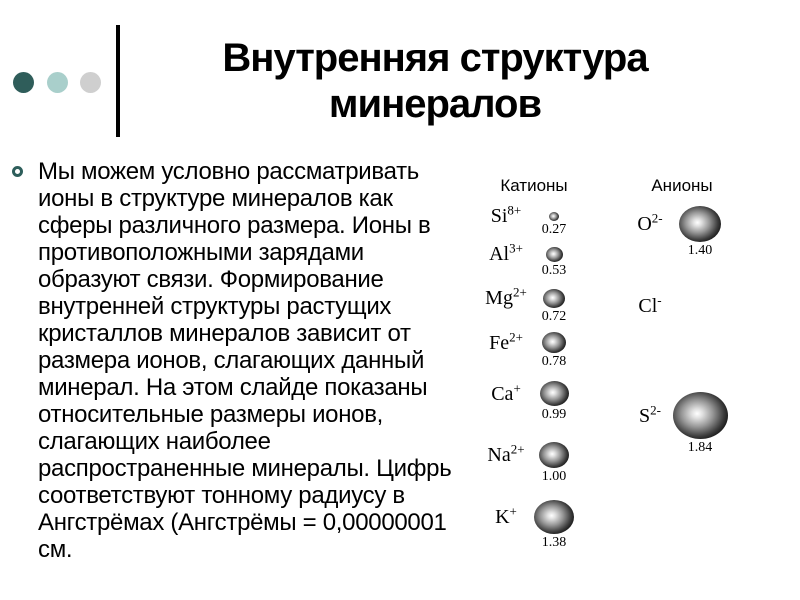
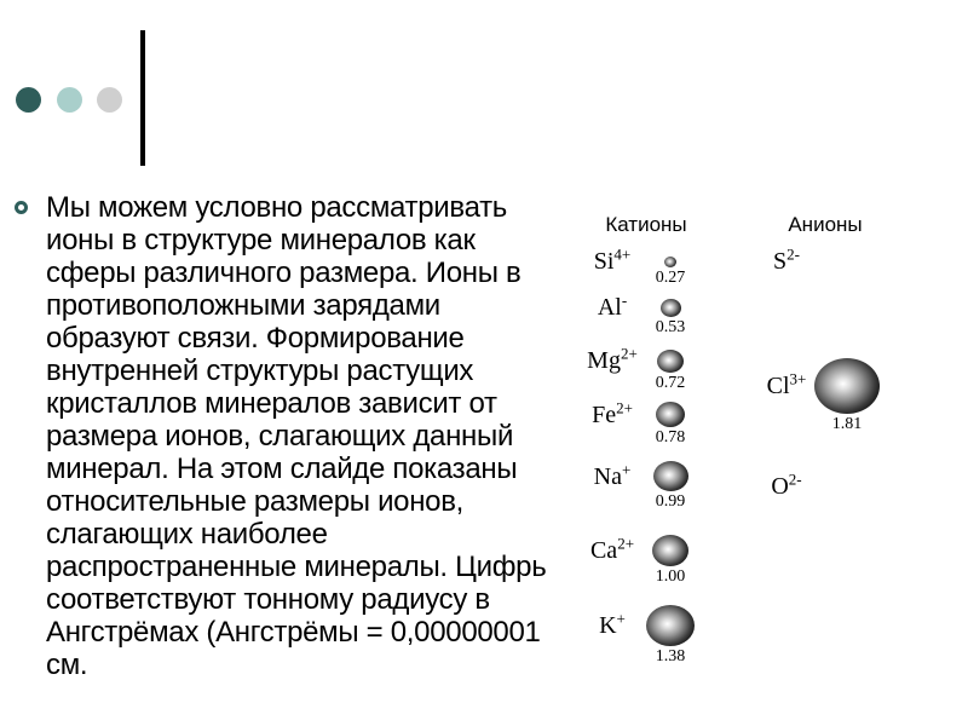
- Внутренняя структура
- минералов
  Мы можем условно рассматривать
  ионы в структуре минералов как
  сферы различного размера. Ионы в
  противоположными зарядами
  образуют связи. Формирование
  внутренней структуры растущих
  кристаллов минералов зависит от
  размера ионов, слагающих данный
  минерал. На этом слайде показаны
  относительные размеры ионов,
  слагающих наиболее
  распространенные минералы. Цифрь
  соответствуют тонному радиусу в
  Ангстрёмах (Ангстрёмы = 0,00000001
  см.
  Катионы
  Анионы
- Si8+
+ Si4+
  0.27
- Al3+
+ Al-
  0.53
  Mg2+
  0.72
  Fe2+
  0.78
- Ca+
+ Na+
  0.99
- Na2+
+ Ca2+
  1.00
  K+
  1.38
- O2-
+ S2-
- 1.40
- Cl-
+ Cl3+
+ 1.81
- S2-
+ O2-
- 1.84
